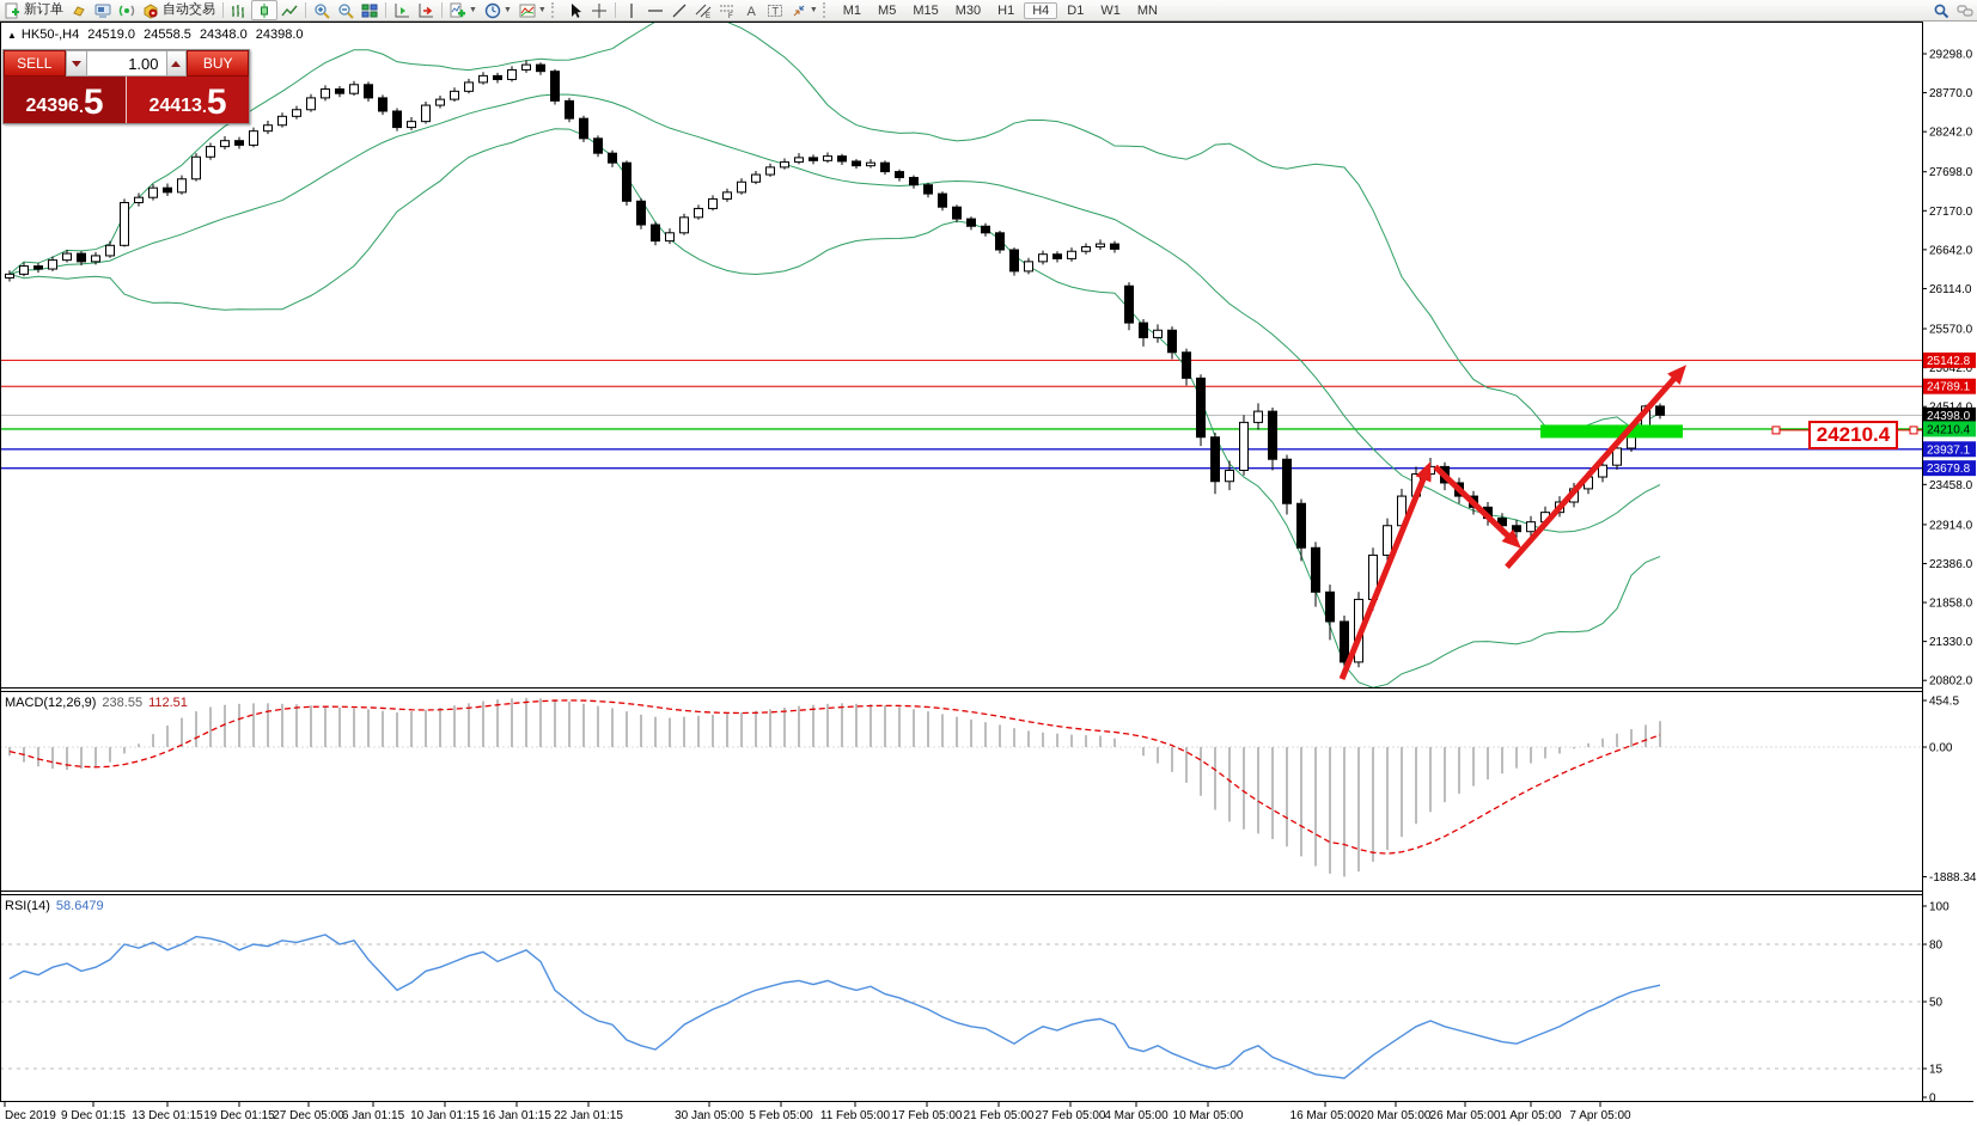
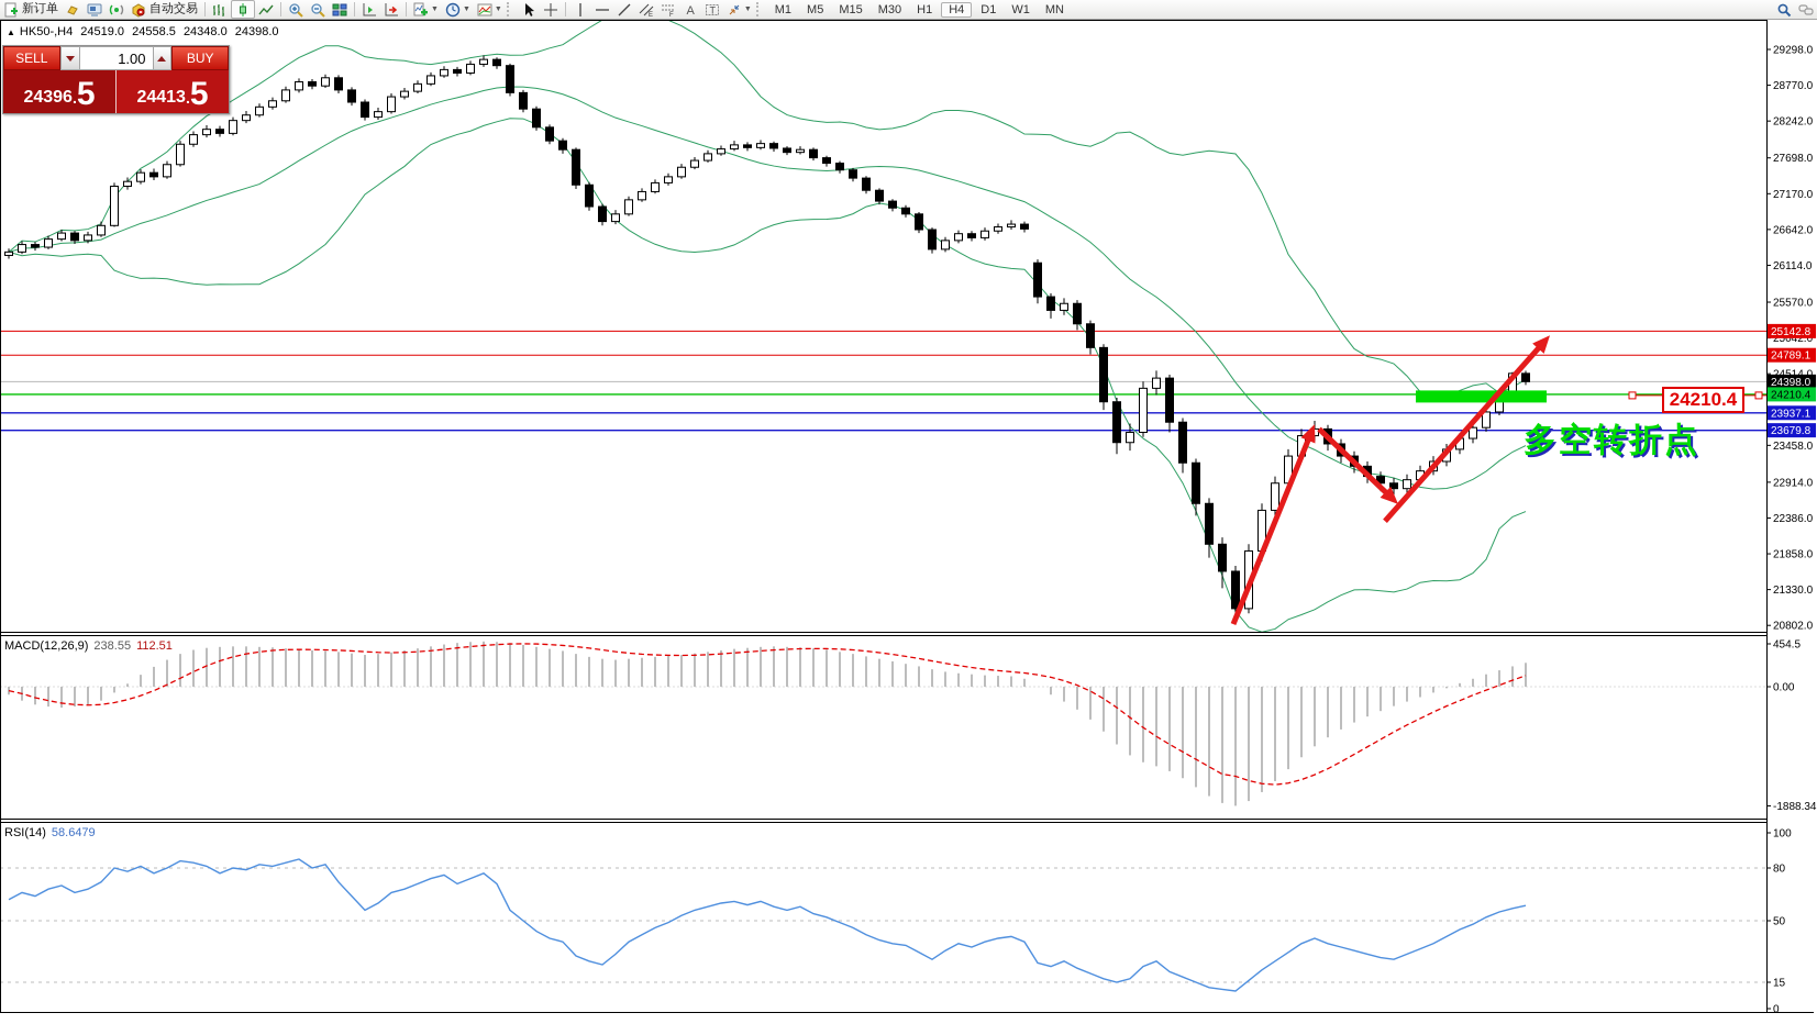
  29298.0
  28770.0
  28242.0
  27698.0
  27170.0
  26642.0
  26114.0
  25570.0
  25042.0
  23458.0
  22914.0
  22386.0
  21858.0
  21330.0
  20802.0
  25142.8
  24789.1
  24398.0
  24210.4
  23937.1
  23679.8
  454.5
  0.00
  -1888.34
  100
  80
  50
  15
  0
- Dec 2019
- 9 Dec 01:15
- 13 Dec 01:15
- 19 Dec 01:15
- 27 Dec 05:00
- 6 Jan 01:15
- 10 Jan 01:15
- 16 Jan 01:15
- 22 Jan 01:15
- 30 Jan 05:00
- 5 Feb 05:00
- 11 Feb 05:00
- 17 Feb 05:00
- 21 Feb 05:00
- 27 Feb 05:00
- 4 Mar 05:00
- 10 Mar 05:00
- 16 Mar 05:00
- 20 Mar 05:00
- 26 Mar 05:00
- 1 Apr 05:00
- 7 Apr 05:00
  新订单
  自动交易
  A
  T
  M1
  M5
  M15
  M30
  H1
  H4
  D1
  W1
  MN
  ▲ HK50-,H4 24519.0 24558.5 24348.0 24398.0
  SELL
  1.00
  BUY
  24396
  .
  5
  24413
  .
  5
  MACD(12,26,9) 238.55 112.51
  RSI(14) 58.6479
  24210.4
+ 多空转折点
